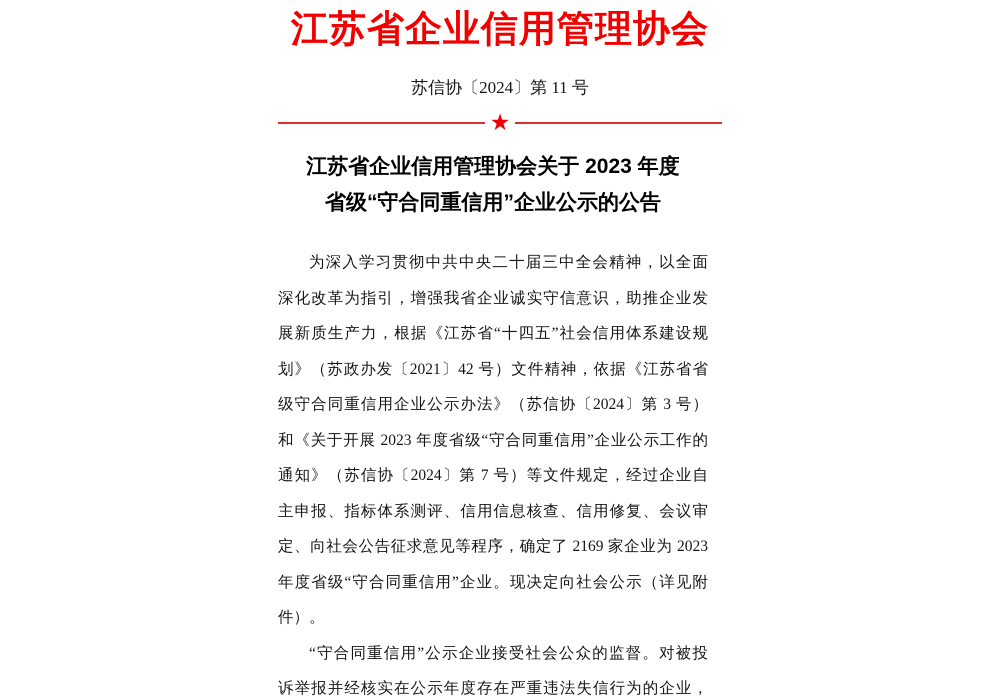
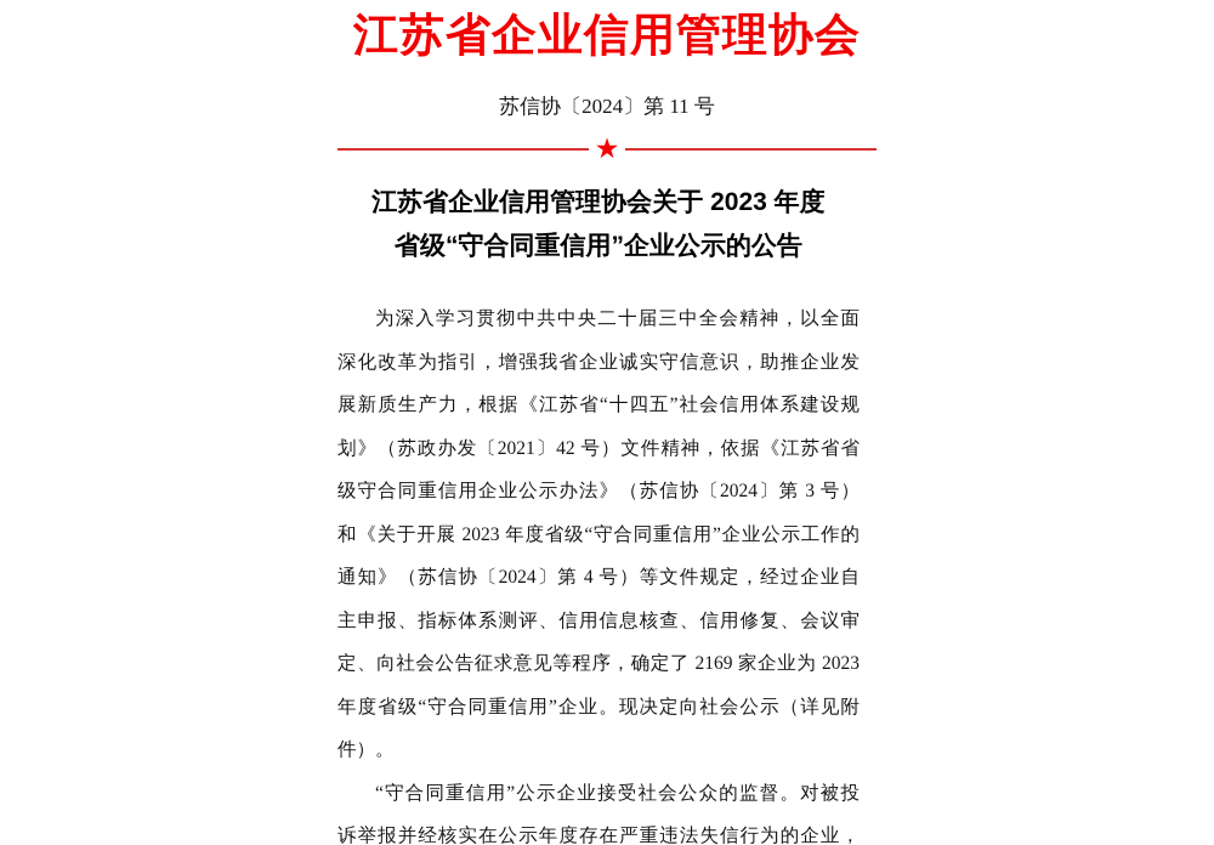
  江苏省企业信用管理协会
  苏信协〔2024〕第 11 号
  ★
  江苏省企业信用管理协会关于 2023 年度
  省级“守合同重信用”企业公示的公告
  为深入学习贯彻中共中央二十届三中全会精神，以全面
  深化改革为指引，增强我省企业诚实守信意识，助推企业发
  展新质生产力，根据《江苏省“十四五”社会信用体系建设规
  划》（苏政办发〔2021〕42 号）文件精神，依据《江苏省省
  级守合同重信用企业公示办法》（苏信协〔2024〕第 3 号）
  和《关于开展 2023 年度省级“守合同重信用”企业公示工作的
- 通知》（苏信协〔2024〕第 7 号）等文件规定，经过企业自
+ 通知》（苏信协〔2024〕第 4 号）等文件规定，经过企业自
  主申报、指标体系测评、信用信息核查、信用修复、会议审
  定、向社会公告征求意见等程序，确定了 2169 家企业为 2023
  年度省级“守合同重信用”企业。现决定向社会公示（详见附
  件）。
  “守合同重信用”公示企业接受社会公众的监督。对被投
  诉举报并经核实在公示年度存在严重违法失信行为的企业，
